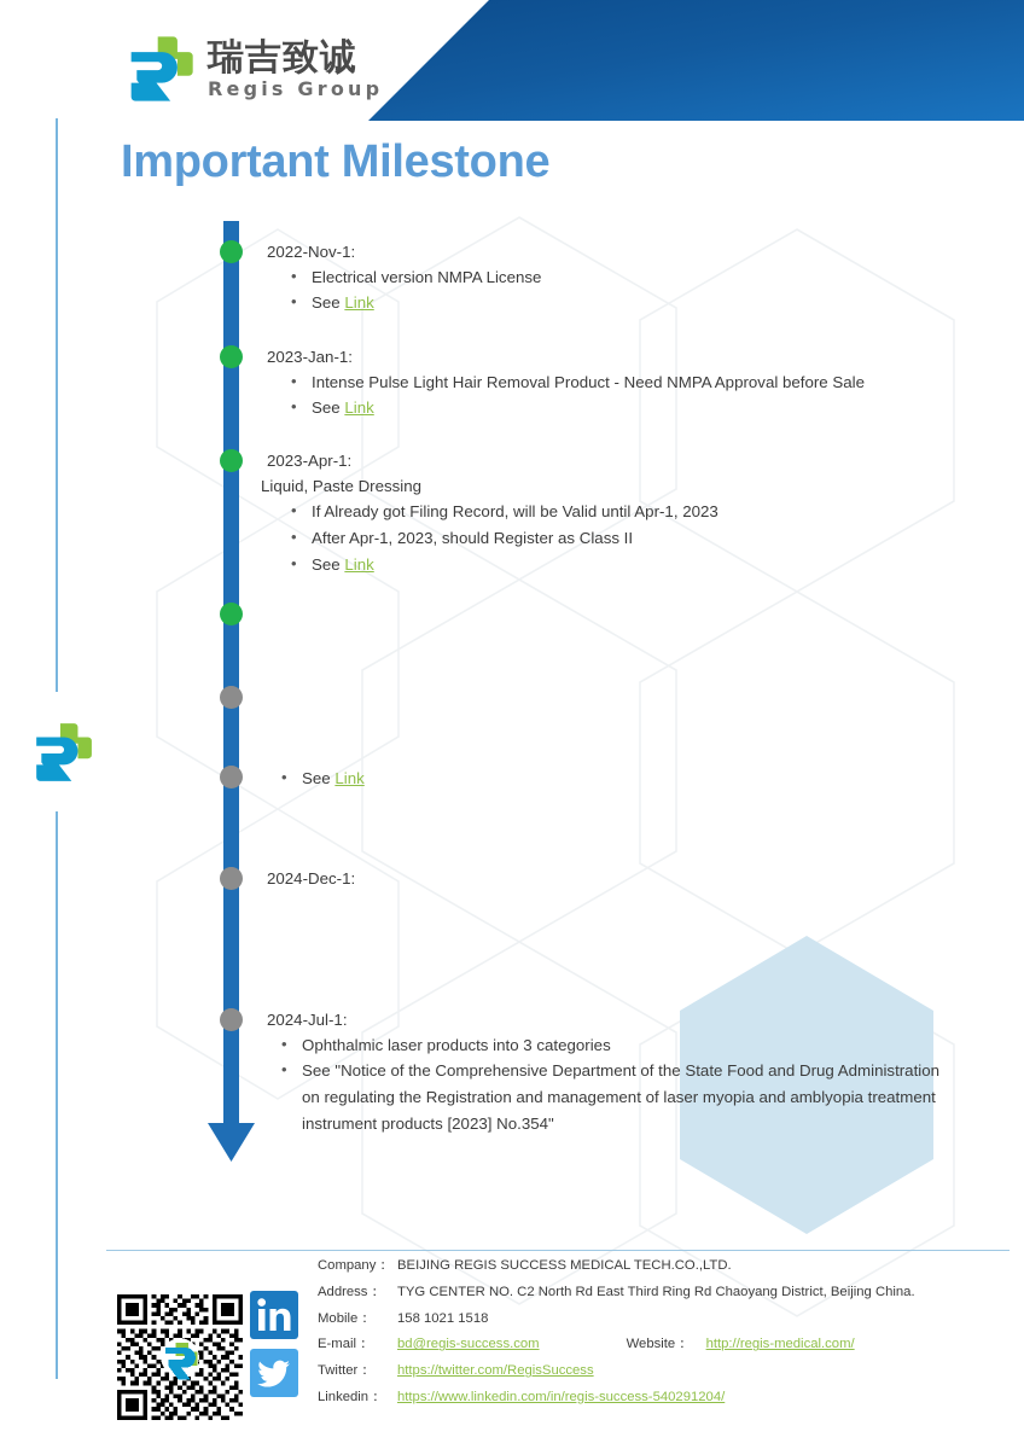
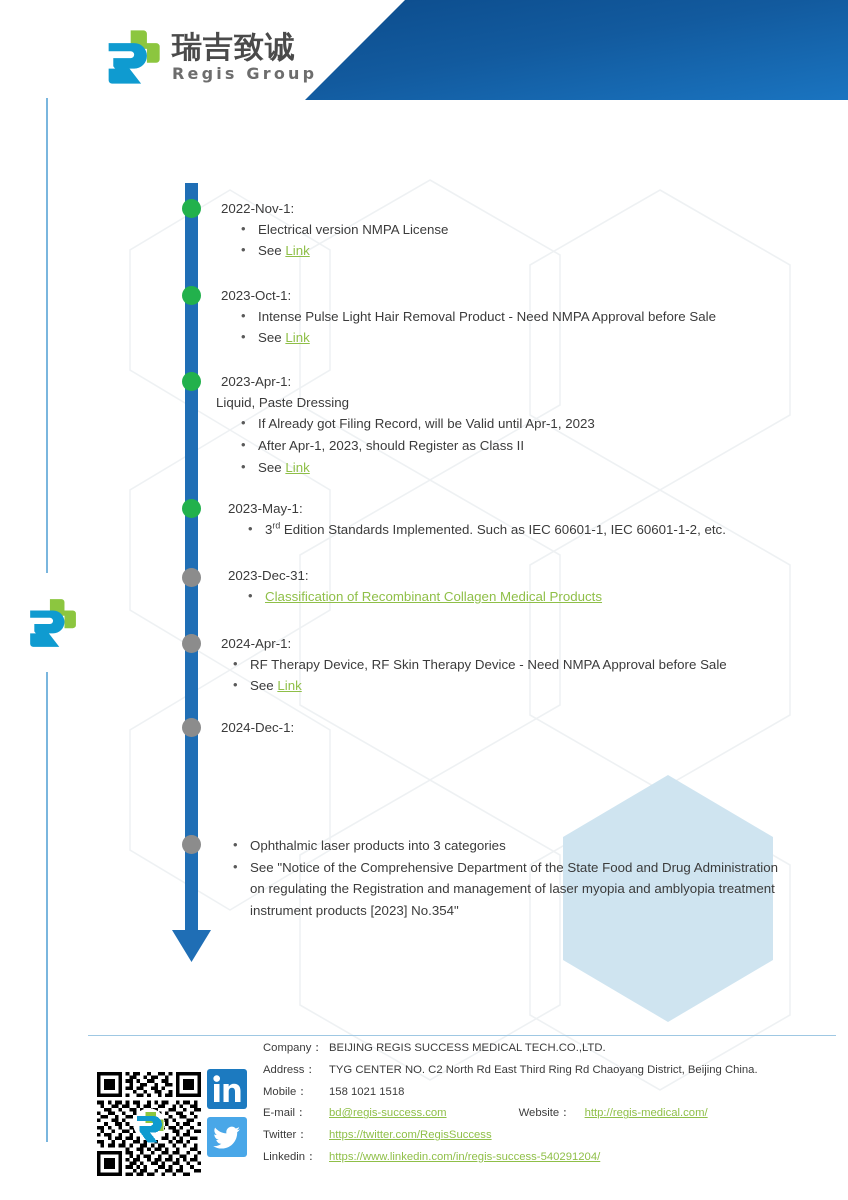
  瑞吉致诚
  Regis Group
- Important Milestone
  2022-Nov-1:
  Electrical version NMPA License
  See Link
- 2023-Jan-1:
+ 2023-Oct-1:
  Intense Pulse Light Hair Removal Product - Need NMPA Approval before Sale
  See Link
  2023-Apr-1:
  Liquid, Paste Dressing
  If Already got Filing Record, will be Valid until Apr-1, 2023
  After Apr-1, 2023, should Register as Class II
  See Link
+ 2023-May-1:
+ 3rd Edition Standards Implemented. Such as IEC 60601-1, IEC 60601-1-2, etc.
+ 2023-Dec-31:
+ Classification of Recombinant Collagen Medical Products
+ 2024-Apr-1:
+ RF Therapy Device, RF Skin Therapy Device - Need NMPA Approval before Sale
  See Link
  2024-Dec-1:
- 2024-Jul-1:
  Ophthalmic laser products into 3 categories
  See "Notice of the Comprehensive Department of the State Food and Drug Administration on regulating the Registration and management of laser myopia and amblyopia treatment instrument products [2023] No.354"
  Company：
  BEIJING REGIS SUCCESS MEDICAL TECH.CO.,LTD.
  Address：
  TYG CENTER NO. C2 North Rd East Third Ring Rd Chaoyang District, Beijing China.
  Mobile：
  158 1021 1518
  E-mail：
  bd@regis-success.com
  Website：
  http://regis-medical.com/
  Twitter：
  https://twitter.com/RegisSuccess
  Linkedin：
  https://www.linkedin.com/in/regis-success-540291204/
